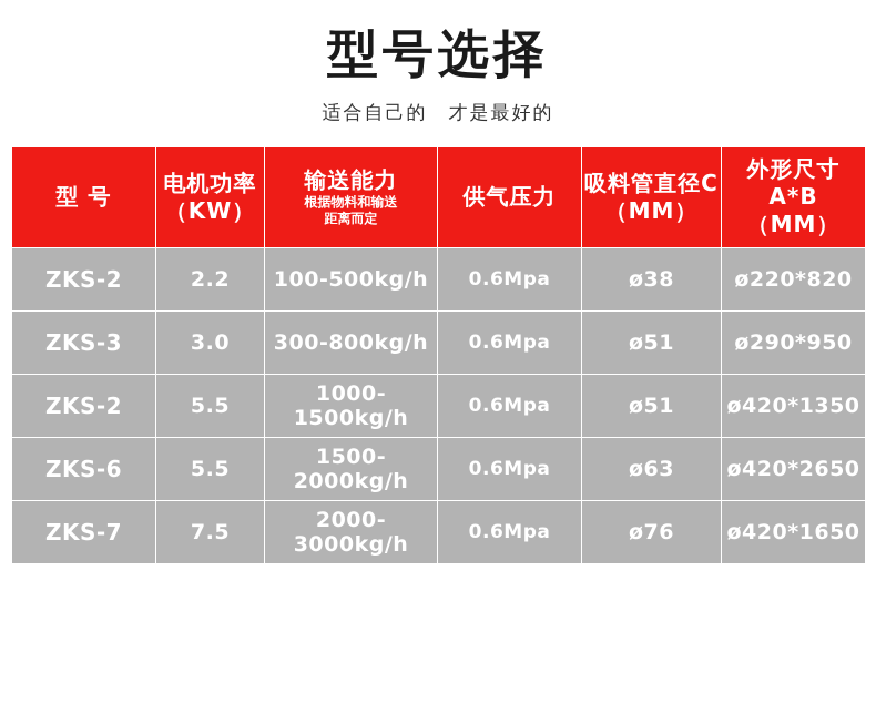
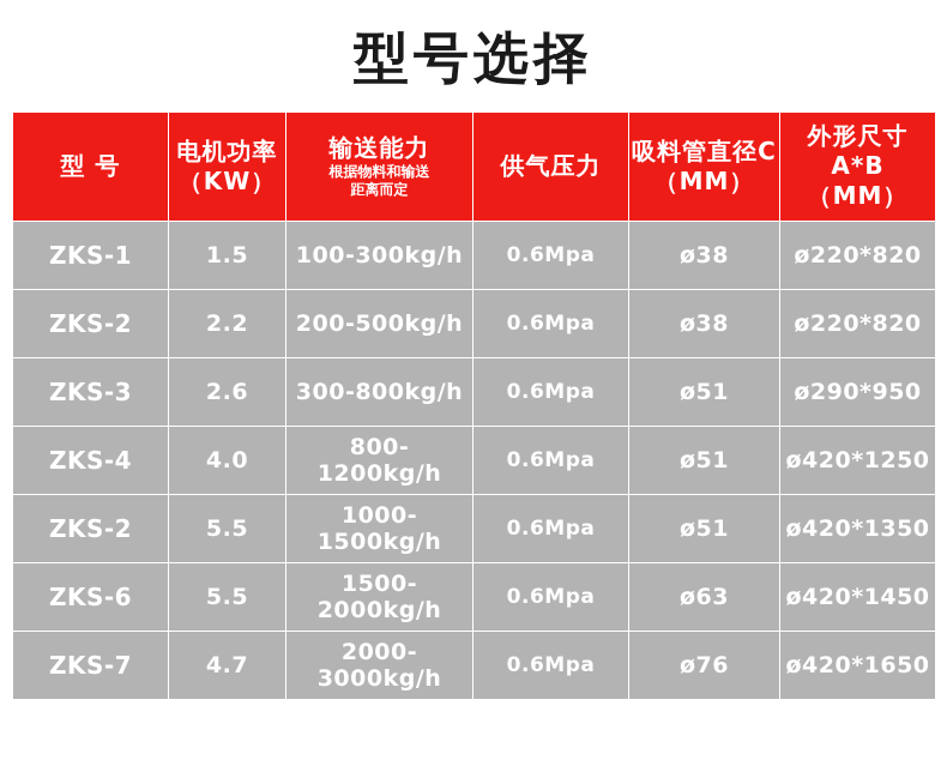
  型号选择
- 适合自己的 才是最好的
  型 号	电机功率 （KW）	输送能力 根据物料和输送 距离而定	供气压力	吸料管直径C （MM）	外形尺寸A*B （MM）
+ ZKS-1	1.5	100-300kg/h	0.6Mpa	ø38	ø220*820
- ZKS-2	2.2	100-500kg/h	0.6Mpa	ø38	ø220*820
+ ZKS-2	2.2	200-500kg/h	0.6Mpa	ø38	ø220*820
- ZKS-3	3.0	300-800kg/h	0.6Mpa	ø51	ø290*950
+ ZKS-3	2.6	300-800kg/h	0.6Mpa	ø51	ø290*950
+ ZKS-4	4.0	800-1200kg/h	0.6Mpa	ø51	ø420*1250
  ZKS-2	5.5	1000-1500kg/h	0.6Mpa	ø51	ø420*1350
- ZKS-6	5.5	1500-2000kg/h	0.6Mpa	ø63	ø420*2650
+ ZKS-6	5.5	1500-2000kg/h	0.6Mpa	ø63	ø420*1450
- ZKS-7	7.5	2000-3000kg/h	0.6Mpa	ø76	ø420*1650
+ ZKS-7	4.7	2000-3000kg/h	0.6Mpa	ø76	ø420*1650
